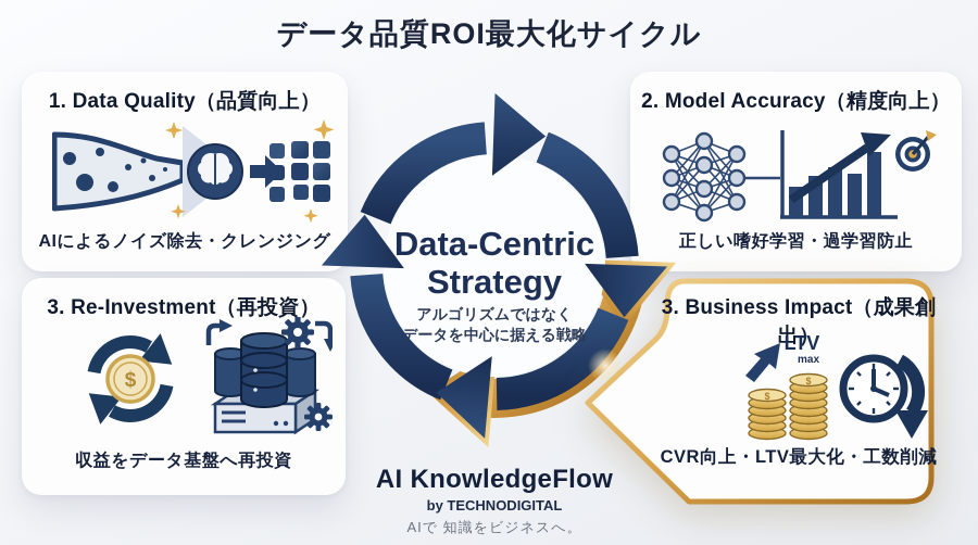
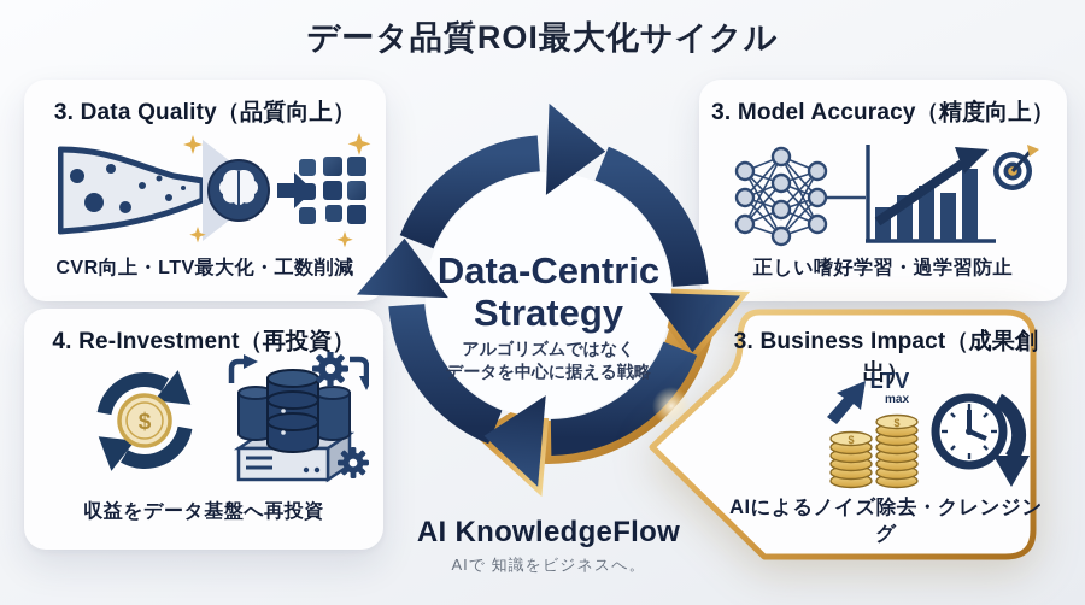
  データ品質ROI最大化サイクル
- 1. Data Quality（品質向上）
+ 3. Data Quality（品質向上）
- 2. Model Accuracy（精度向上）
+ 3. Model Accuracy（精度向上）
- 3. Re-Investment（再投資）
+ 4. Re-Investment（再投資）
  3. Business Impact（成果創出）
- AIによるノイズ除去・クレンジング
+ CVR向上・LTV最大化・工数削減
  正しい嗜好学習・過学習防止
  収益をデータ基盤へ再投資
- CVR向上・LTV最大化・工数削減
+ AIによるノイズ除去・クレンジング
  Data-Centric
  Strategy
  アルゴリズムではなく
  データを中心に据える戦略
  LTV
  max
  $
  $
  $
  AI KnowledgeFlow
- by TECHNODIGITAL
  AIで 知識をビジネスへ。
